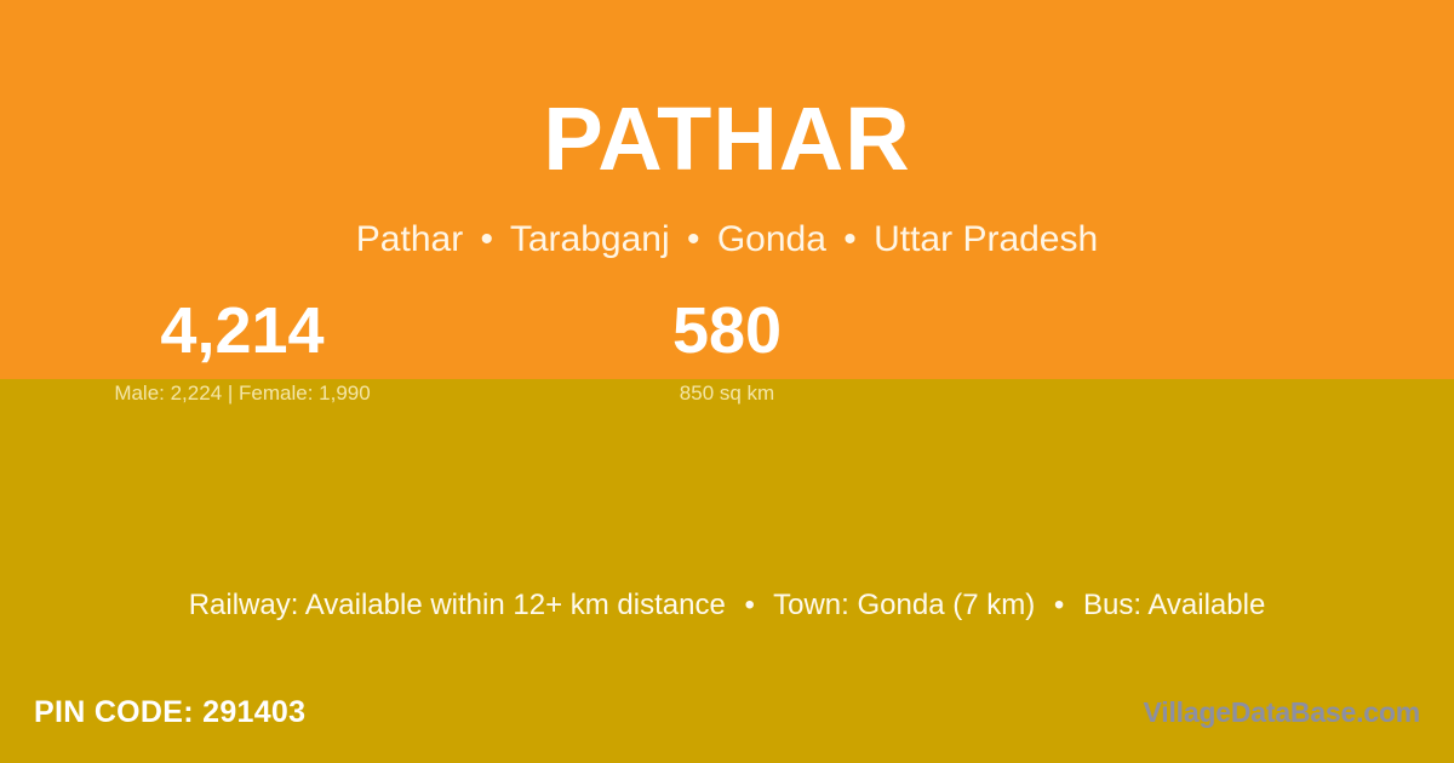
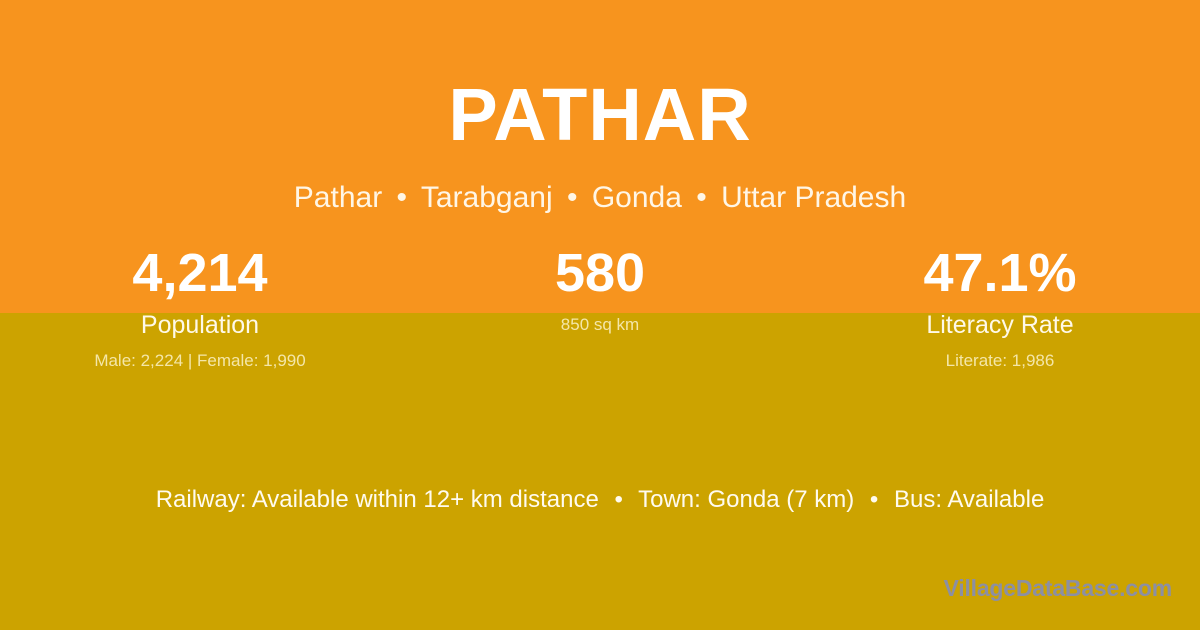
  PATHAR
  Pathar • Tarabganj • Gonda • Uttar Pradesh
  4,214
+ Population
  Male: 2,224 | Female: 1,990
  580
  850 sq km
+ 47.1%
+ Literacy Rate
+ Literate: 1,986
  Railway: Available within 12+ km distance • Town: Gonda (7 km) • Bus: Available
- PIN CODE: 291403
  VillageDataBase.com
